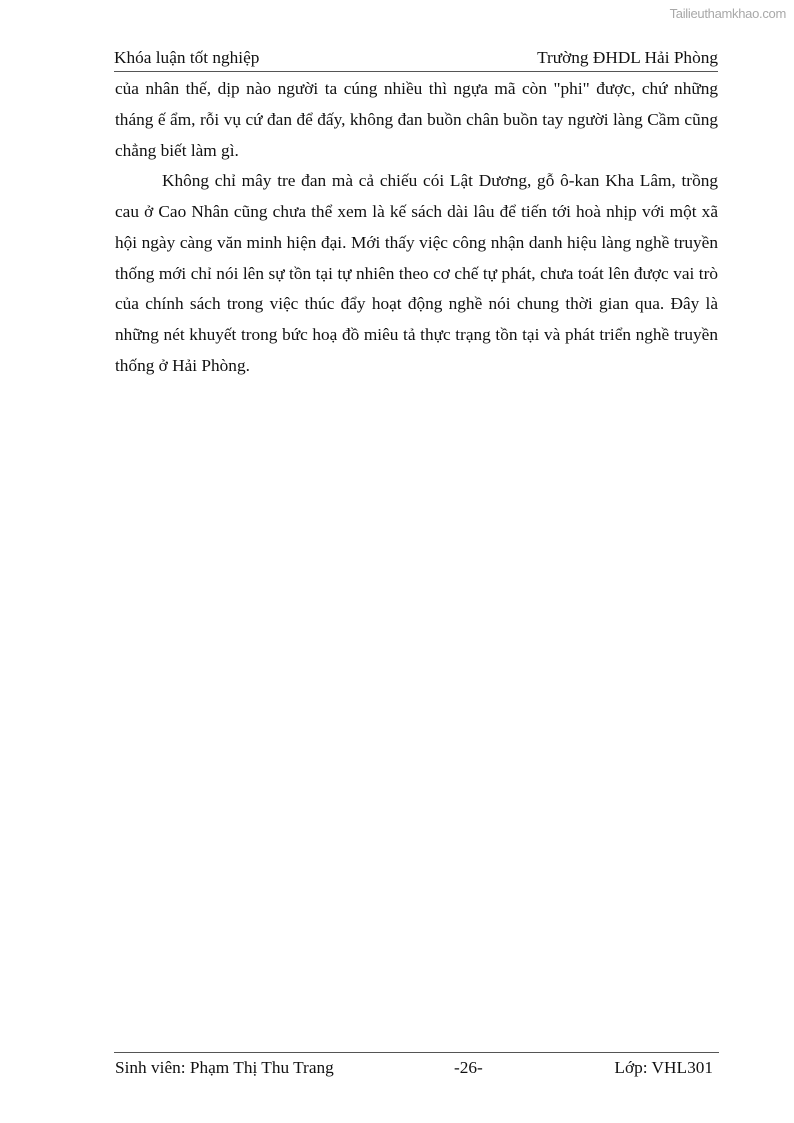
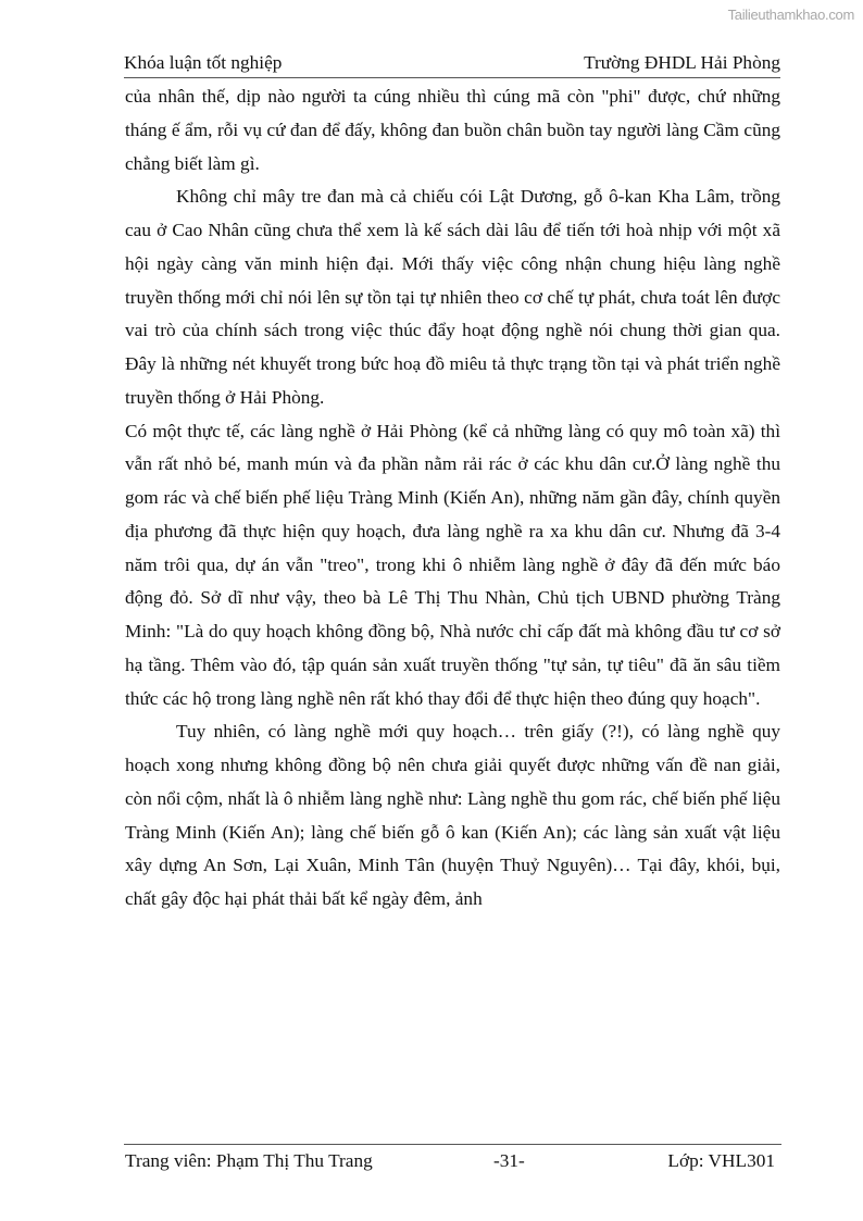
  Tailieuthamkhao.com
  Khóa luận tốt nghiệp
  Trường ĐHDL Hải Phòng
- của nhân thế, dịp nào người ta cúng nhiều thì ngựa mã còn "phi" được, chứ những tháng ế ẩm, rỗi vụ cứ đan để đấy, không đan buồn chân buồn tay người làng Cầm cũng chẳng biết làm gì.
+ của nhân thế, dịp nào người ta cúng nhiều thì cúng mã còn "phi" được, chứ những tháng ế ẩm, rỗi vụ cứ đan để đấy, không đan buồn chân buồn tay người làng Cầm cũng chẳng biết làm gì.
- Không chỉ mây tre đan mà cả chiếu cói Lật Dương, gỗ ô-kan Kha Lâm, trồng cau ở Cao Nhân cũng chưa thể xem là kế sách dài lâu để tiến tới hoà nhịp với một xã hội ngày càng văn minh hiện đại. Mới thấy việc công nhận danh hiệu làng nghề truyền thống mới chỉ nói lên sự tồn tại tự nhiên theo cơ chế tự phát, chưa toát lên được vai trò của chính sách trong việc thúc đẩy hoạt động nghề nói chung thời gian qua. Đây là những nét khuyết trong bức hoạ đồ miêu tả thực trạng tồn tại và phát triển nghề truyền thống ở Hải Phòng.
+ Không chỉ mây tre đan mà cả chiếu cói Lật Dương, gỗ ô-kan Kha Lâm, trồng cau ở Cao Nhân cũng chưa thể xem là kế sách dài lâu để tiến tới hoà nhịp với một xã hội ngày càng văn minh hiện đại. Mới thấy việc công nhận chung hiệu làng nghề truyền thống mới chỉ nói lên sự tồn tại tự nhiên theo cơ chế tự phát, chưa toát lên được vai trò của chính sách trong việc thúc đẩy hoạt động nghề nói chung thời gian qua. Đây là những nét khuyết trong bức hoạ đồ miêu tả thực trạng tồn tại và phát triển nghề truyền thống ở Hải Phòng.
+ Có một thực tế, các làng nghề ở Hải Phòng (kể cả những làng có quy mô toàn xã) thì vẫn rất nhỏ bé, manh mún và đa phần nằm rải rác ở các khu dân cư.Ở làng nghề thu gom rác và chế biến phế liệu Tràng Minh (Kiến An), những năm gần đây, chính quyền địa phương đã thực hiện quy hoạch, đưa làng nghề ra xa khu dân cư. Nhưng đã 3-4 năm trôi qua, dự án vẫn "treo", trong khi ô nhiễm làng nghề ở đây đã đến mức báo động đỏ. Sở dĩ như vậy, theo bà Lê Thị Thu Nhàn, Chủ tịch UBND phường Tràng Minh: "Là do quy hoạch không đồng bộ, Nhà nước chỉ cấp đất mà không đầu tư cơ sở hạ tầng. Thêm vào đó, tập quán sản xuất truyền thống "tự sản, tự tiêu" đã ăn sâu tiềm thức các hộ trong làng nghề nên rất khó thay đổi để thực hiện theo đúng quy hoạch".
+ Tuy nhiên, có làng nghề mới quy hoạch… trên giấy (?!), có làng nghề quy hoạch xong nhưng không đồng bộ nên chưa giải quyết được những vấn đề nan giải, còn nổi cộm, nhất là ô nhiễm làng nghề như: Làng nghề thu gom rác, chế biến phế liệu Tràng Minh (Kiến An); làng chế biến gỗ ô kan (Kiến An); các làng sản xuất vật liệu xây dựng An Sơn, Lại Xuân, Minh Tân (huyện Thuỷ Nguyên)… Tại đây, khói, bụi, chất gây độc hại phát thải bất kể ngày đêm, ảnh
- Sinh viên: Phạm Thị Thu Trang
+ Trang viên: Phạm Thị Thu Trang
- -26-
+ -31-
  Lớp: VHL301
